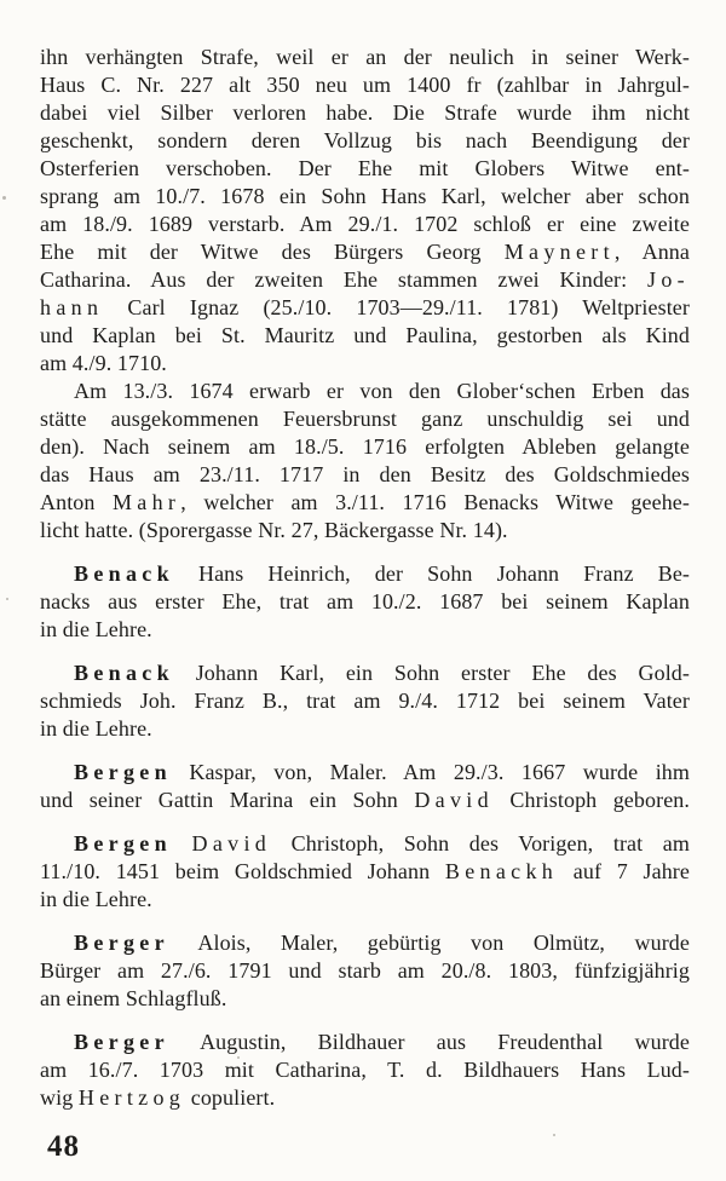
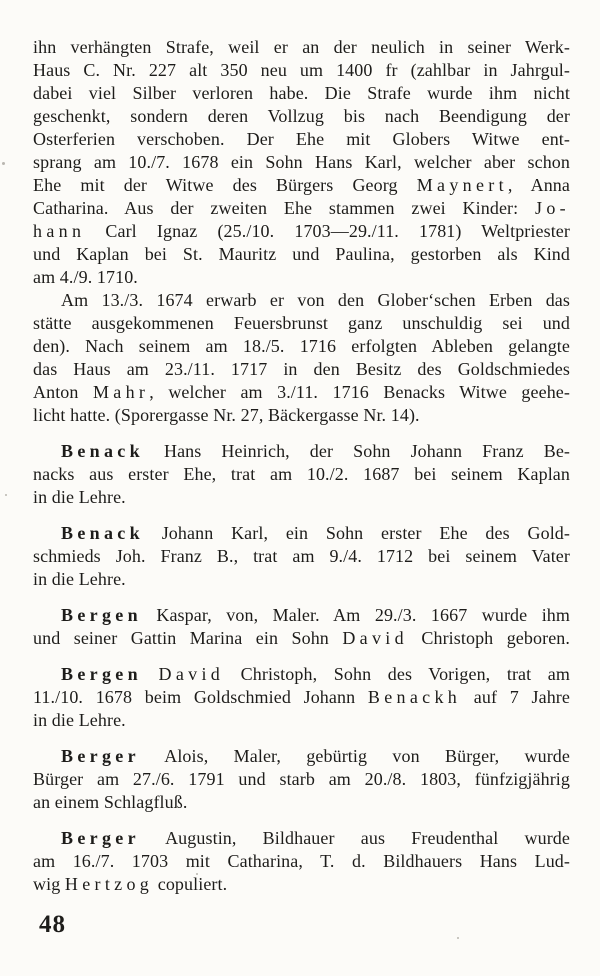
  ihn verhängten Strafe, weil er an der neulich in seiner Werk-
  Haus C. Nr. 227 alt 350 neu um 1400 fr (zahlbar in Jahrgul-
  dabei viel Silber verloren habe. Die Strafe wurde ihm nicht
  geschenkt, sondern deren Vollzug bis nach Beendigung der
  Osterferien verschoben. Der Ehe mit Globers Witwe ent-
  sprang am 10./7. 1678 ein Sohn Hans Karl, welcher aber schon
- am 18./9. 1689 verstarb. Am 29./1. 1702 schloß er eine zweite
  Ehe mit der Witwe des Bürgers Georg Maynert, Anna
  Catharina. Aus der zweiten Ehe stammen zwei Kinder: Jo-
  hann Carl Ignaz (25./10. 1703—29./11. 1781) Weltpriester
  und Kaplan bei St. Mauritz und Paulina, gestorben als Kind
  am 4./9. 1710.
  Am 13./3. 1674 erwarb er von den Glober‘schen Erben das
  stätte ausgekommenen Feuersbrunst ganz unschuldig sei und
  den). Nach seinem am 18./5. 1716 erfolgten Ableben gelangte
  das Haus am 23./11. 1717 in den Besitz des Goldschmiedes
  Anton Mahr, welcher am 3./11. 1716 Benacks Witwe geehe-
  licht hatte. (Sporergasse Nr. 27, Bäckergasse Nr. 14).
  Benack Hans Heinrich, der Sohn Johann Franz Be-
  nacks aus erster Ehe, trat am 10./2. 1687 bei seinem Kaplan
  in die Lehre.
  Benack Johann Karl, ein Sohn erster Ehe des Gold-
  schmieds Joh. Franz B., trat am 9./4. 1712 bei seinem Vater
  in die Lehre.
  Bergen Kaspar, von, Maler. Am 29./3. 1667 wurde ihm
  und seiner Gattin Marina ein Sohn David Christoph geboren.
  Bergen David Christoph, Sohn des Vorigen, trat am
- 11./10. 1451 beim Goldschmied Johann Benackh auf 7 Jahre
+ 11./10. 1678 beim Goldschmied Johann Benackh auf 7 Jahre
  in die Lehre.
- Berger Alois, Maler, gebürtig von Olmütz, wurde
+ Berger Alois, Maler, gebürtig von Bürger, wurde
  Bürger am 27./6. 1791 und starb am 20./8. 1803, fünfzigjährig
  an einem Schlagfluß.
  Berger Augustin, Bildhauer aus Freudenthal wurde
  am 16./7. 1703 mit Catharina, T. d. Bildhauers Hans Lud-
  wig Hertzog copuliert.
  48
